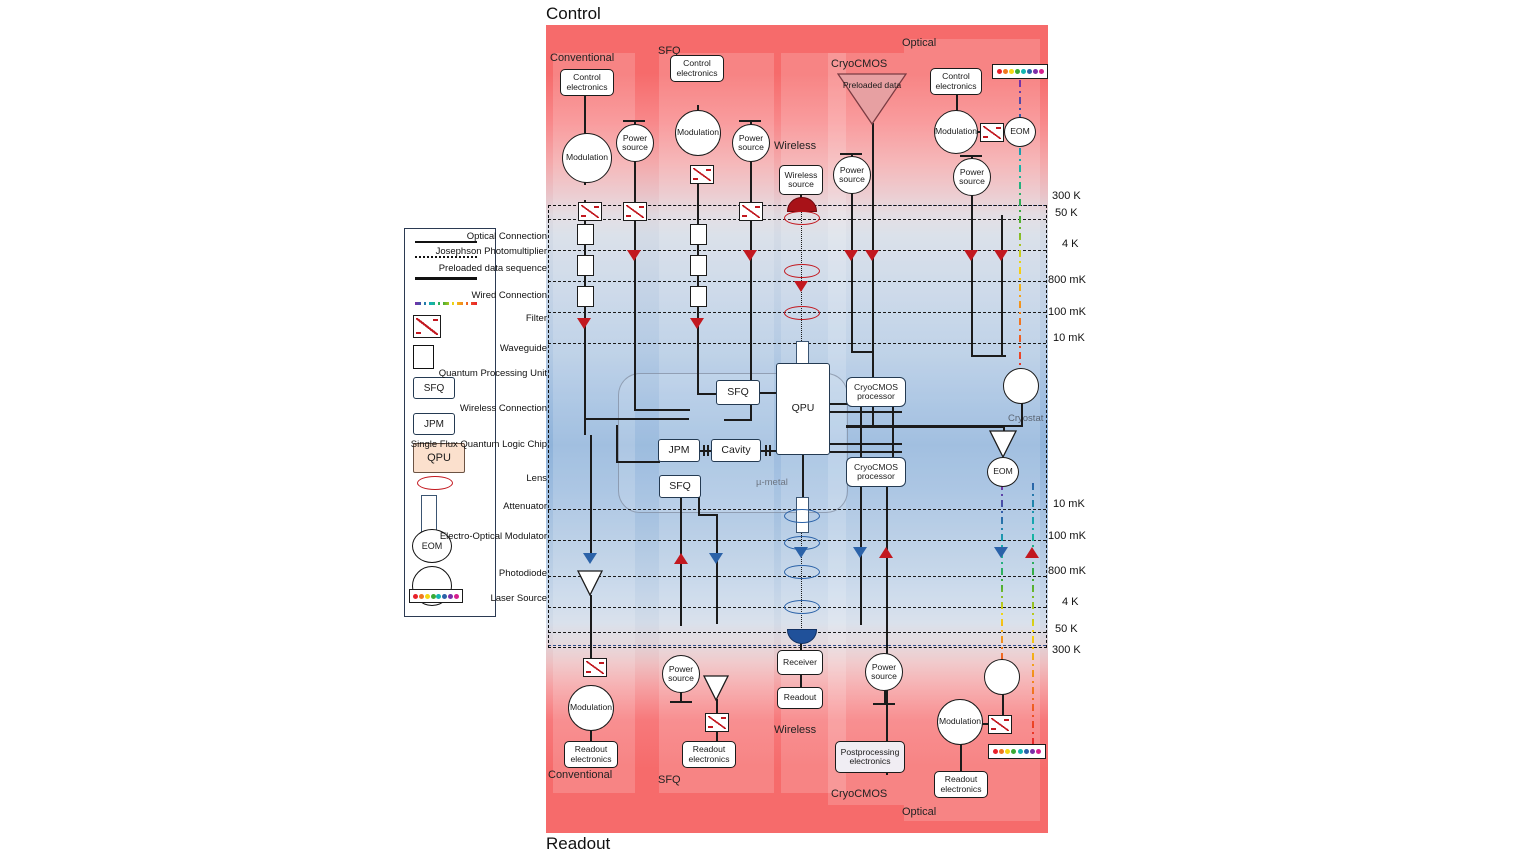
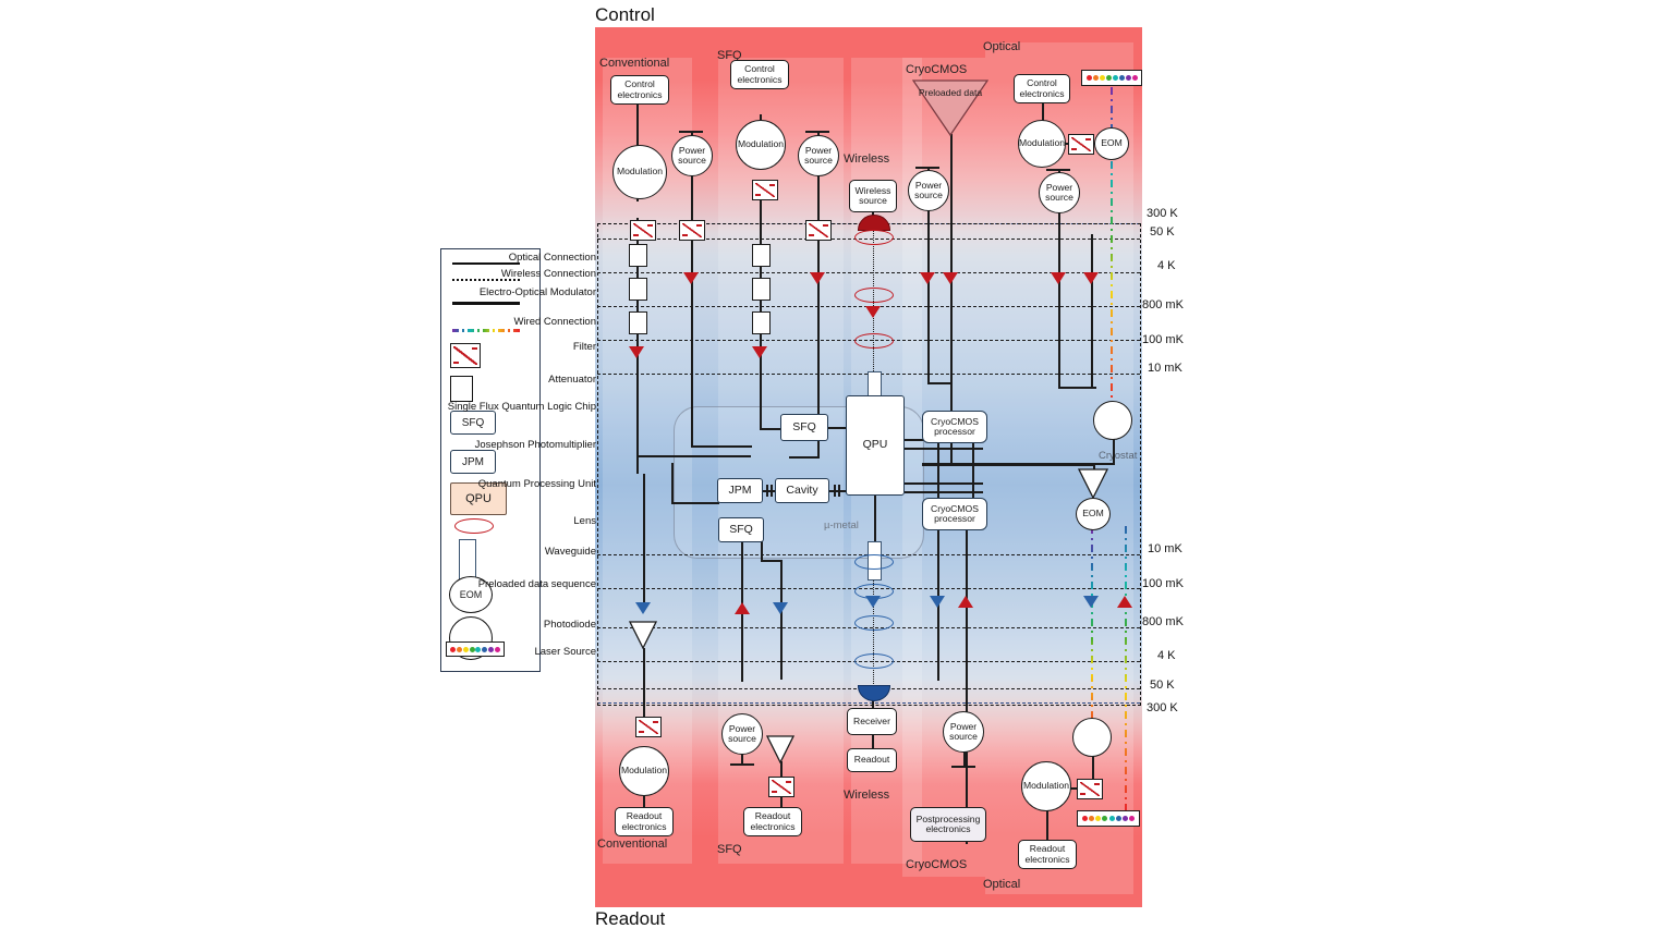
  Control
  Readout
  µ-metal
  Crostat
  Control electronics
  Modulation
  Power source
  Control electronics
  Modulation
  Power source
  Wireless source
  Preloaded data
  Power source
  Control electronics
  Modulation
  EOM
  Power source
  QPU
  SFQ
  JPM
  Cavity
  SFQ
  CryoCMOS processor
  CryoCMOS processor
  EOM
  Modulation
  Readout electronics
  Power source
  Readout electronics
  Receiver
  Readout
  Power source
  Postprocessing electronics
  Modulation
  Readout electronics
  Conventional
  SFQ
  Wireless
  CryoCMOS
  Optical
  Conventional
  SFQ
  Wireless
  CryoCMOS
  Optical
  300 K
  50 K
  4 K
  800 mK
  100 mK
  10 mK
  10 mK
  100 mK
  800 mK
  4 K
  50 K
  300 K
  SFQ
  JPM
  QPU
  EOM
  Optical Connection
- Josephson Photomultiplier
+ Wireless Connection
- Preloaded data sequence
+ Electro-Optical Modulator
  Wired Connection
  Filter
- Waveguide
+ Attenuator
- Quantum Processing Unit
+ Single Flux Quantum Logic Chip
- Wireless Connection
+ Josephson Photomultiplier
- Single Flux Quantum Logic Chip
+ Quantum Processing Unit
  Lens
- Attenuator
+ Waveguide
- Electro-Optical Modulator
+ Preloaded data sequence
  Photodiode
  Laser Source
